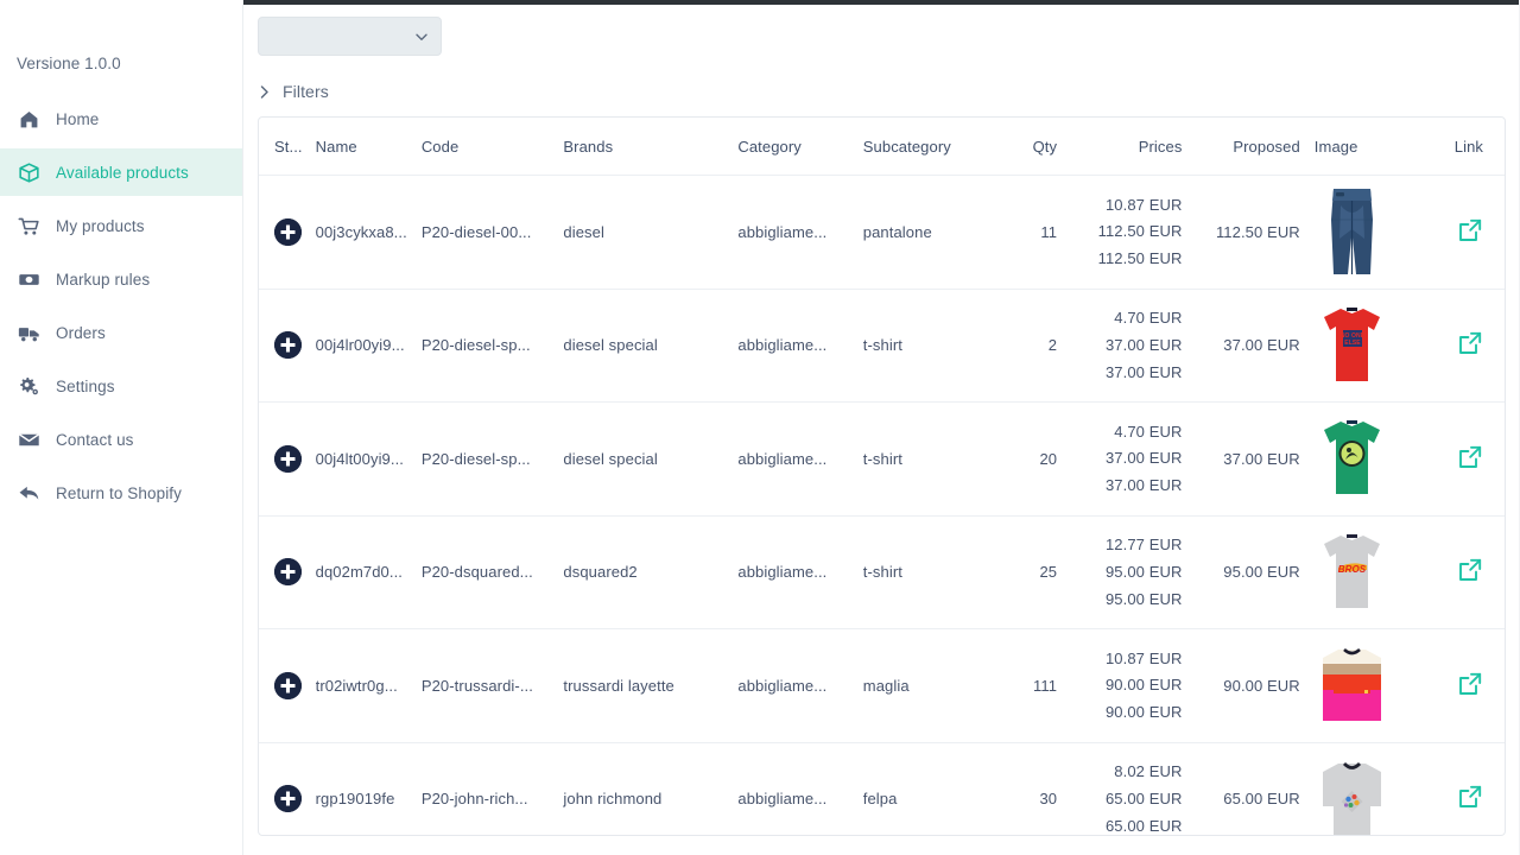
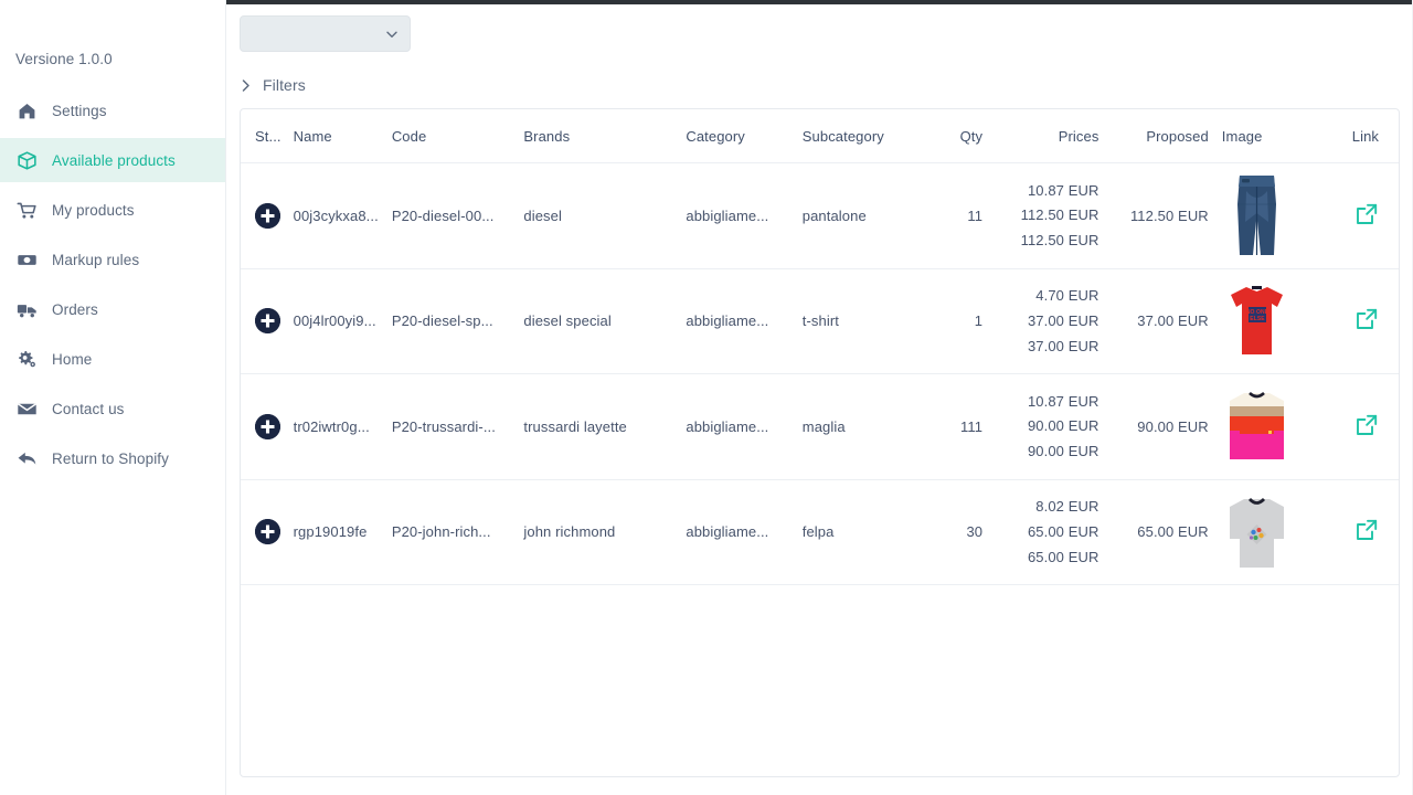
  Versione 1.0.0
- Home
+ Settings
  Available products
  My products
  Markup rules
  Orders
- Settings
+ Home
  Contact us
  Return to Shopify
  Filters
  St...	Name	Code	Brands	Category	Subcategory	Qty	Prices	Proposed	Image	Link
  	00j3cykxa8...	P20-diesel-00...	diesel	abbigliame...	pantalone	11	10.87 EUR112.50 EUR112.50 EUR	112.50 EUR
- 	00j4lr00yi9...	P20-diesel-sp...	diesel special	abbigliame...	t-shirt	2	4.70 EUR37.00 EUR37.00 EUR	37.00 EUR
+ 	00j4lr00yi9...	P20-diesel-sp...	diesel special	abbigliame...	t-shirt	1	4.70 EUR37.00 EUR37.00 EUR	37.00 EUR
- 	00j4lt00yi9...	P20-diesel-sp...	diesel special	abbigliame...	t-shirt	20	4.70 EUR37.00 EUR37.00 EUR	37.00 EUR
- 	dq02m7d0...	P20-dsquared...	dsquared2	abbigliame...	t-shirt	25	12.77 EUR95.00 EUR95.00 EUR	95.00 EUR	BROS
  	tr02iwtr0g...	P20-trussardi-...	trussardi layette	abbigliame...	maglia	111	10.87 EUR90.00 EUR90.00 EUR	90.00 EUR
  	rgp19019fe	P20-john-rich...	john richmond	abbigliame...	felpa	30	8.02 EUR65.00 EUR65.00 EUR	65.00 EUR
